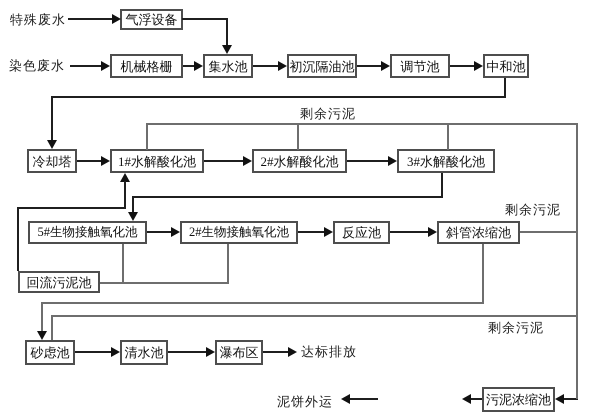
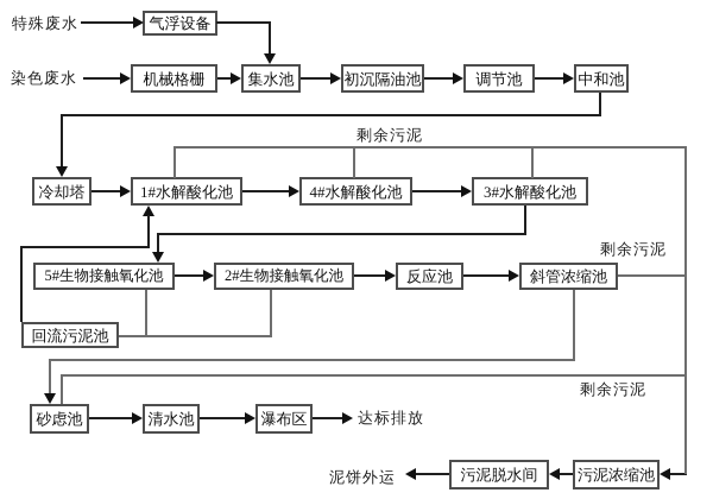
  特殊废水
  染色废水
  气浮设备
  机械格栅
  集水池
  初沉隔油池
  调节池
  中和池
  冷却塔
  1#水解酸化池
- 2#水解酸化池
+ 4#水解酸化池
  3#水解酸化池
  5#生物接触氧化池
  2#生物接触氧化池
  反应池
  斜管浓缩池
  回流污泥池
  砂虑池
  清水池
  瀑布区
+ 污泥脱水间
  污泥浓缩池
  剩余污泥
  剩余污泥
  剩余污泥
  达标排放
  泥饼外运
